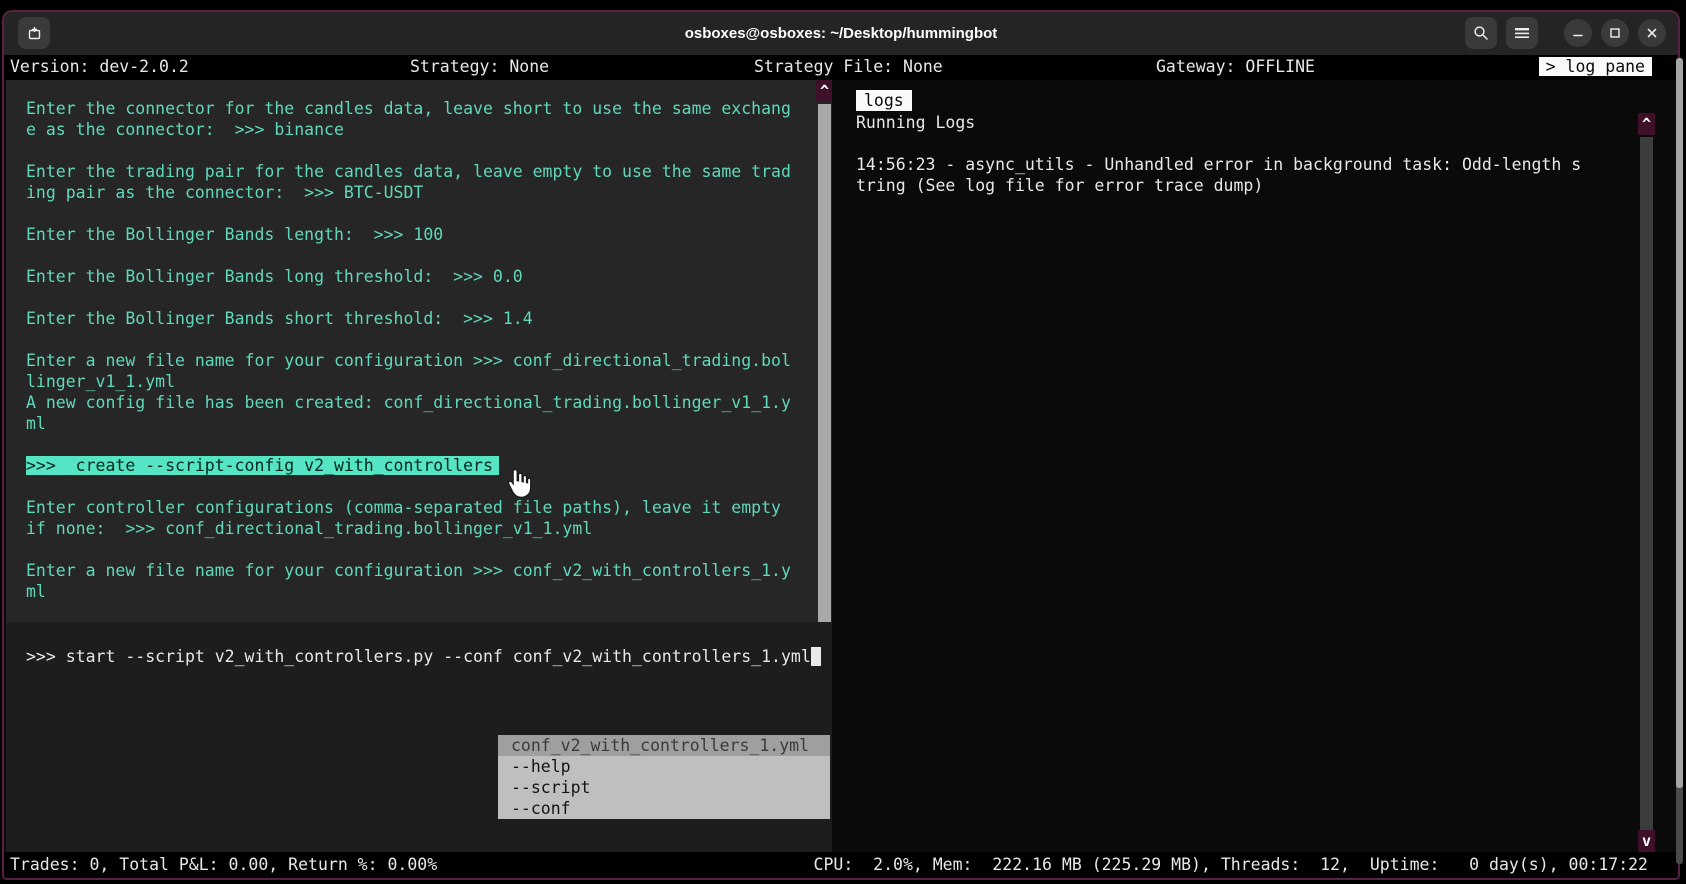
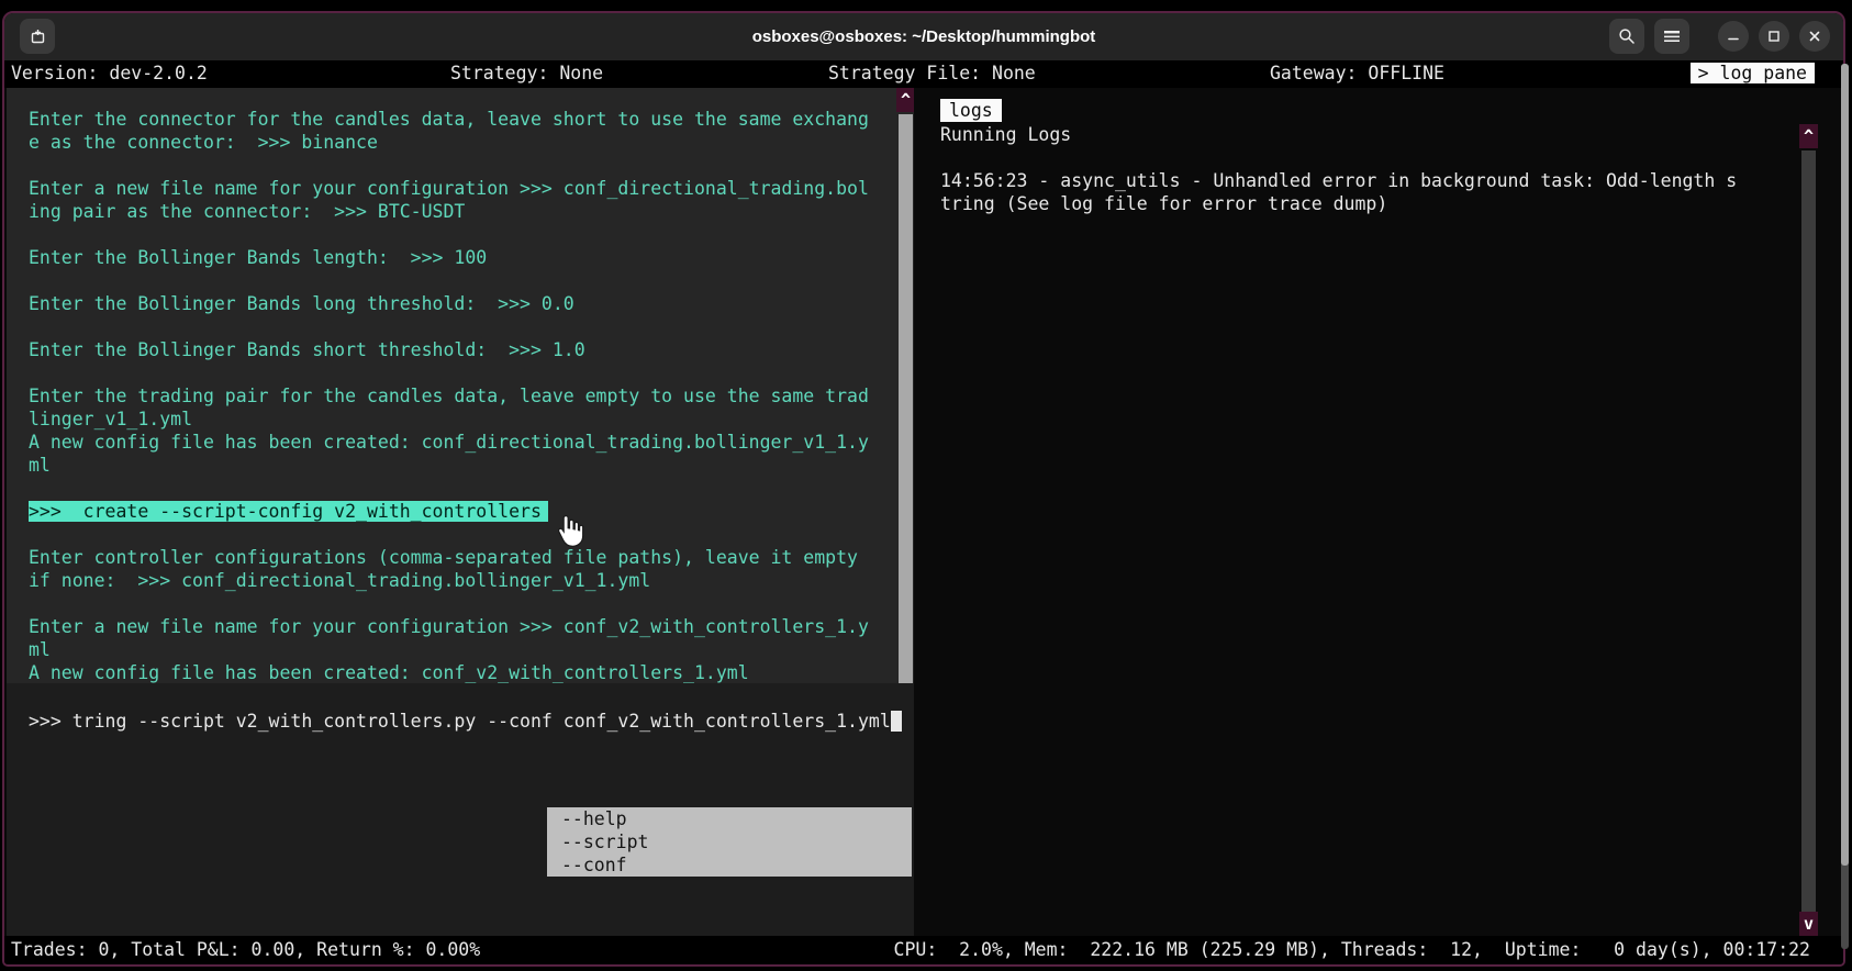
  osboxes@osboxes: ~/Desktop/hummingbot
  Version: dev-2.0.2
  Strategy: None
  Strategy File: None
  Gateway: OFFLINE
  > log pane
  Enter the connector for the candles data, leave short to use the same exchang
  e as the connector: >>> binance
- Enter the trading pair for the candles data, leave empty to use the same trad
+ Enter a new file name for your configuration >>> conf_directional_trading.bol
  ing pair as the connector: >>> BTC-USDT
  Enter the Bollinger Bands length: >>> 100
  Enter the Bollinger Bands long threshold: >>> 0.0
- Enter the Bollinger Bands short threshold: >>> 1.4
+ Enter the Bollinger Bands short threshold: >>> 1.0
- Enter a new file name for your configuration >>> conf_directional_trading.bol
+ Enter the trading pair for the candles data, leave empty to use the same trad
  linger_v1_1.yml
  A new config file has been created: conf_directional_trading.bollinger_v1_1.y
  ml
  >>> create --script-config v2_with_controllers
  Enter controller configurations (comma-separated file paths), leave it empty
  if none: >>> conf_directional_trading.bollinger_v1_1.yml
  Enter a new file name for your configuration >>> conf_v2_with_controllers_1.y
  ml
+ A new config file has been created: conf_v2_with_controllers_1.yml
  ^
- >>> start --script v2_with_controllers.py --conf conf_v2_with_controllers_1.yml
+ >>> tring --script v2_with_controllers.py --conf conf_v2_with_controllers_1.yml
- conf_v2_with_controllers_1.yml
  --help
  --script
  --conf
  logs
  Running Logs
  14:56:23 - async_utils - Unhandled error in background task: Odd-length s
  tring (See log file for error trace dump)
  ^
  v
  Trades: 0, Total P&L: 0.00, Return %: 0.00%
  CPU: 2.0%, Mem: 222.16 MB (225.29 MB), Threads: 12, Uptime: 0 day(s), 00:17:22
